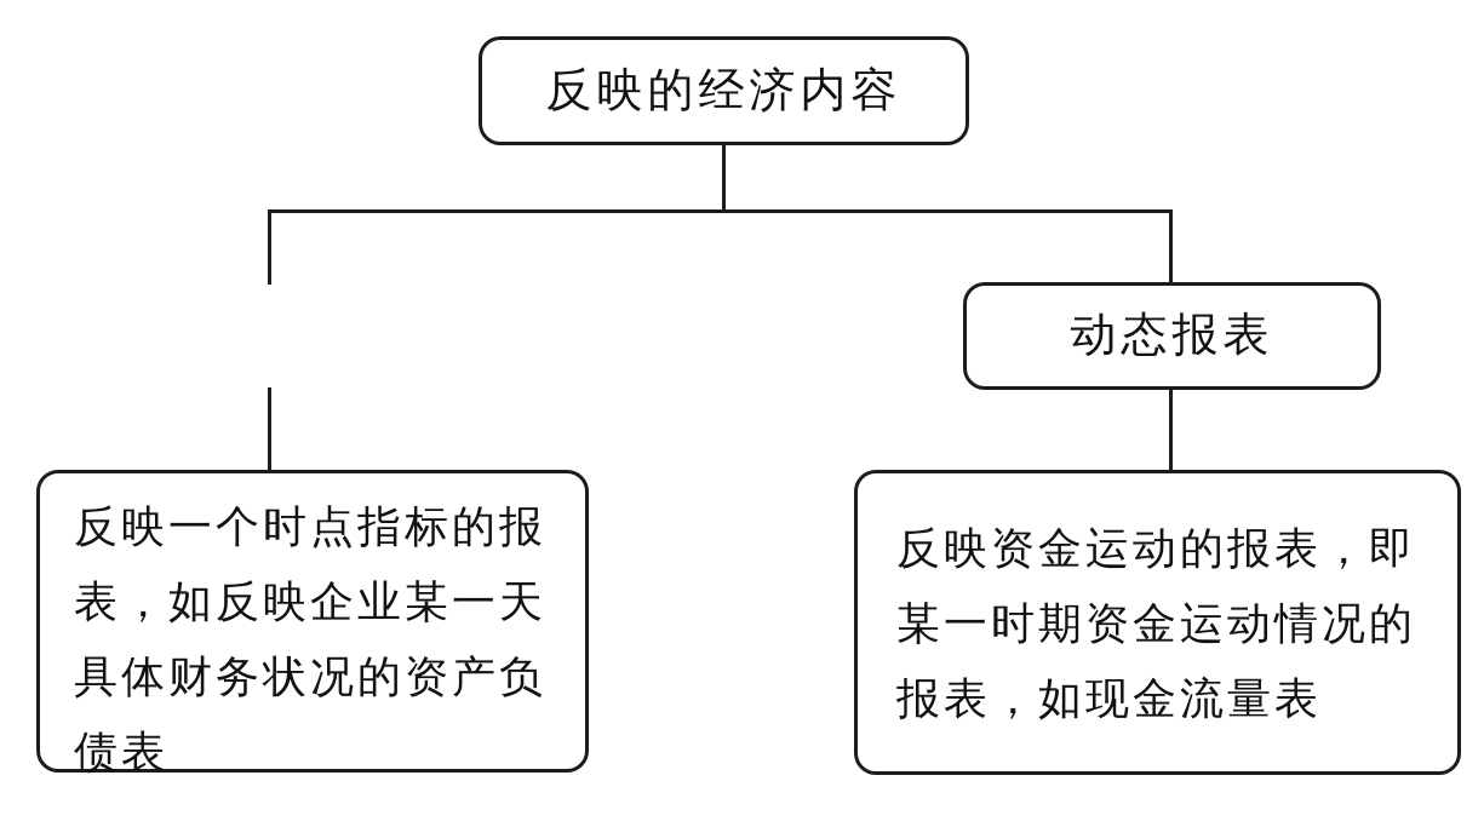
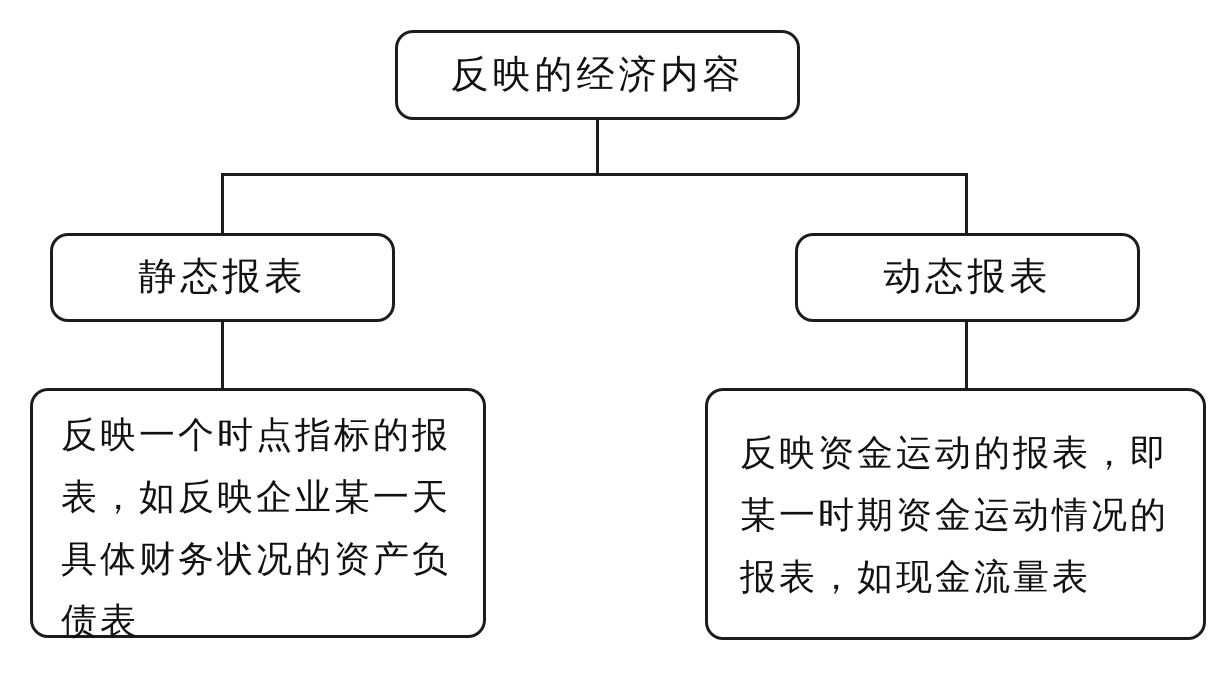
  反映的经济内容
+ 静态报表
  动态报表
  反映一个时点指标的报表，如反映企业某一天具体财务状况的资产负债表
  反映资金运动的报表，即某一时期资金运动情况的报表，如现金流量表
